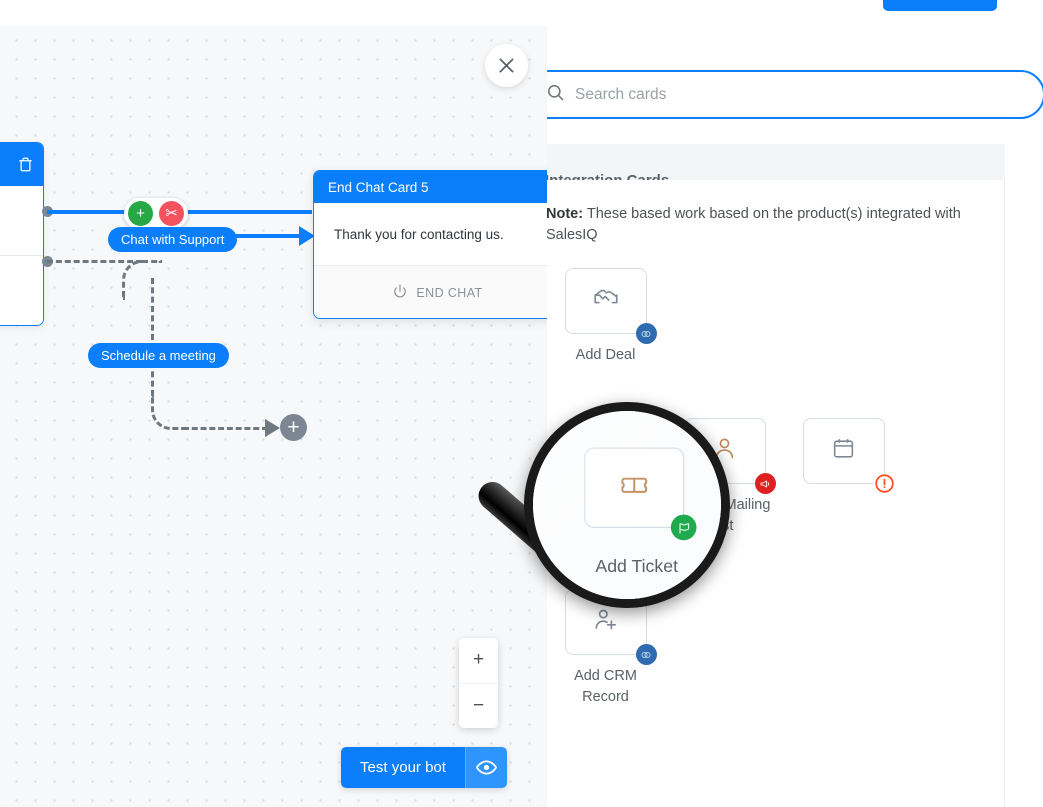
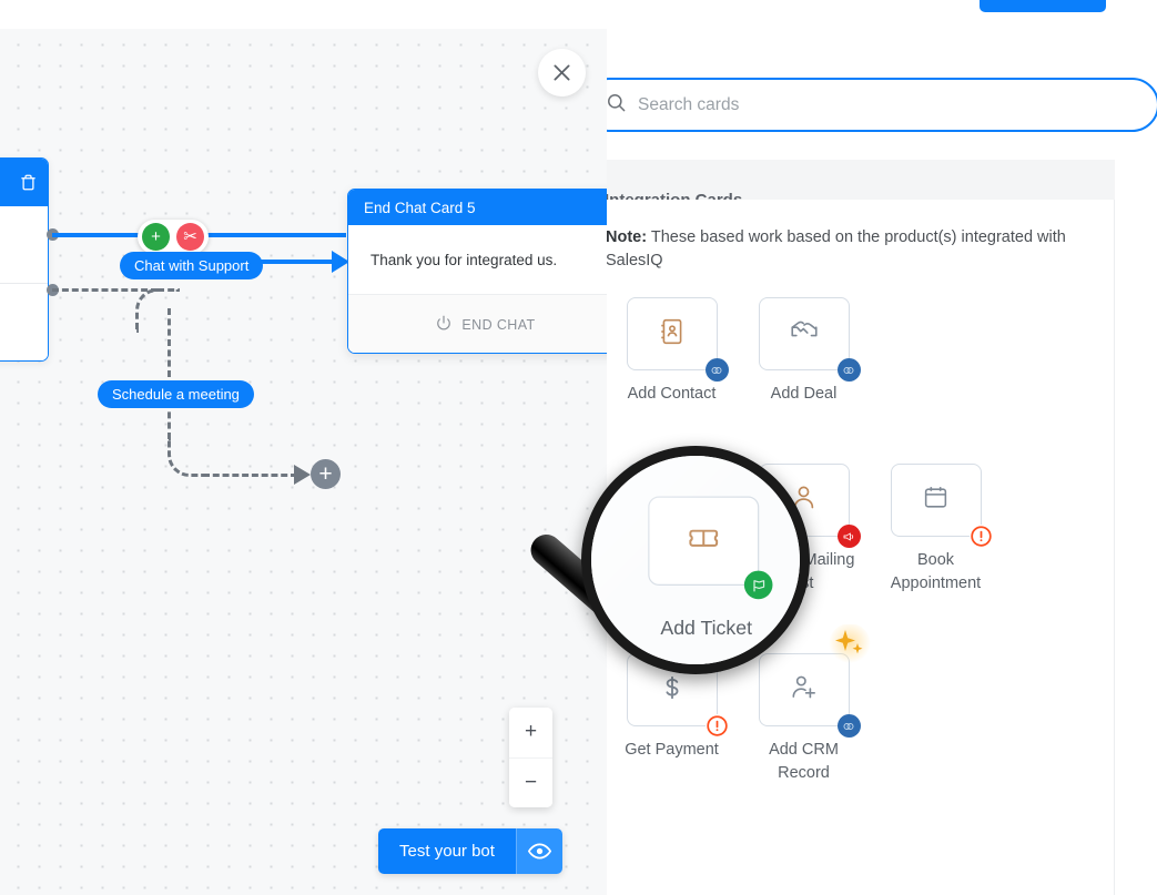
  +
  ✂
  Chat with Support
  +
  Schedule a meeting
  End Chat Card 5
- Thank you for contacting us.
+ Thank you for integrated us.
  END CHAT
  +
  −
  Test your bot
  Search cards
  Note: These based work based on the product(s) integrated with SalesIQ
+ Add Contact
  Add Deal
+ Book Appointment
+ Get Payment
  Add CRM Record
